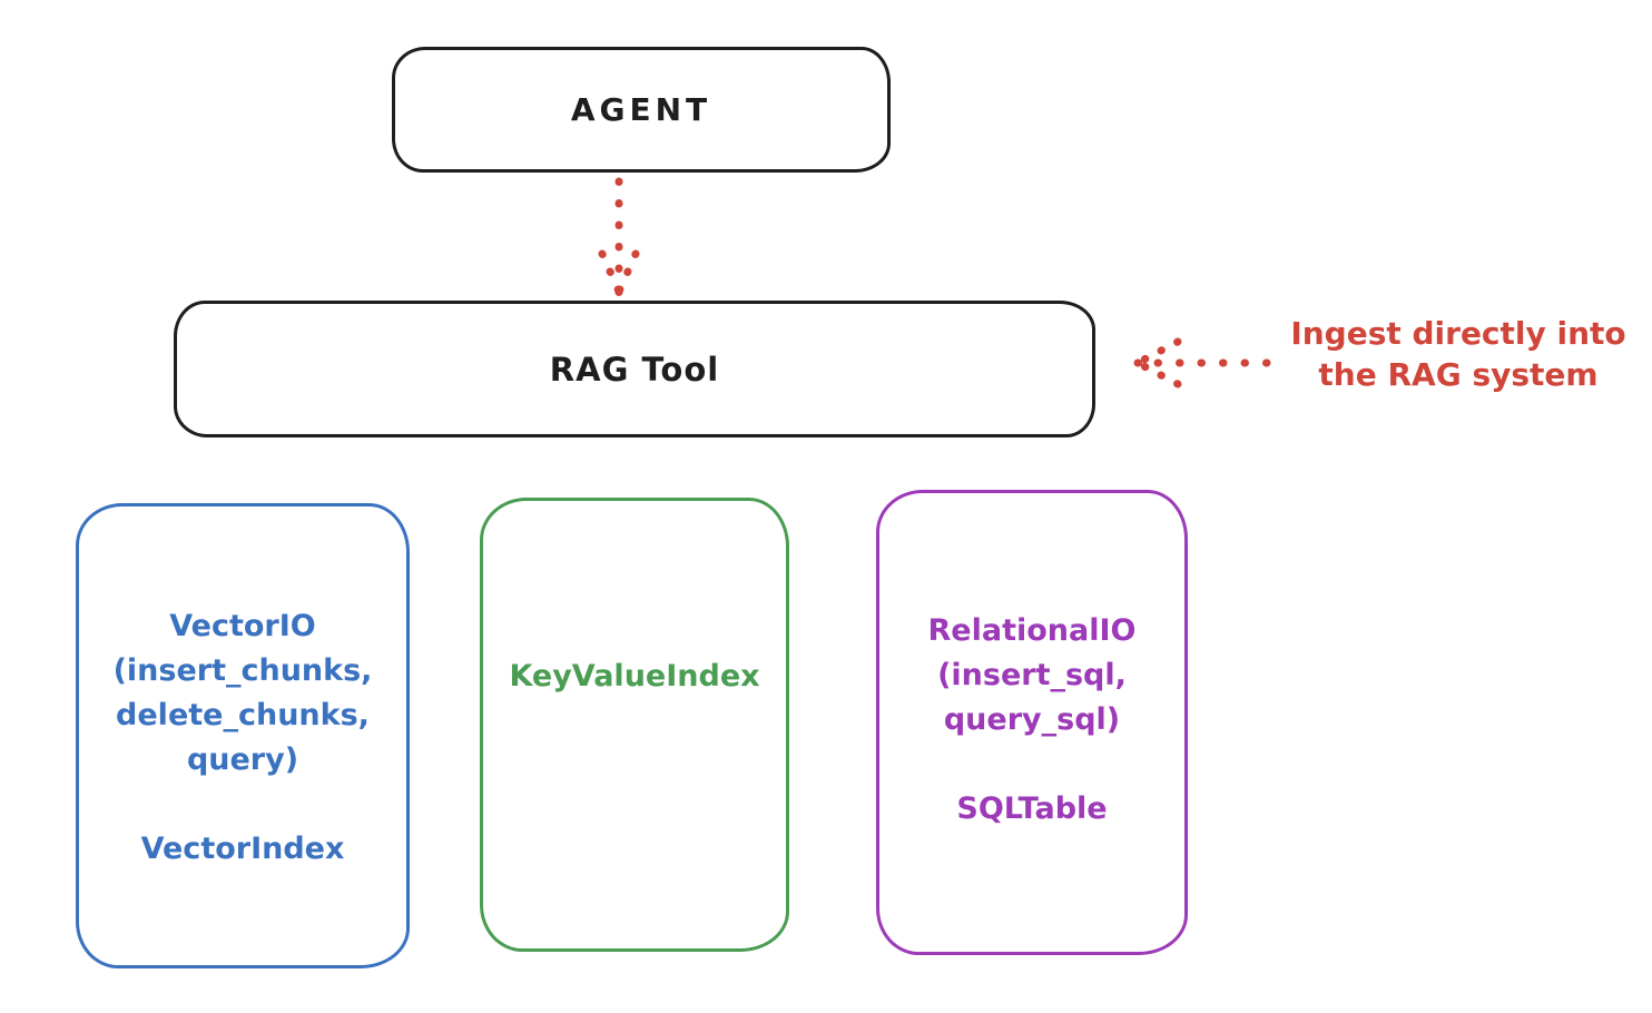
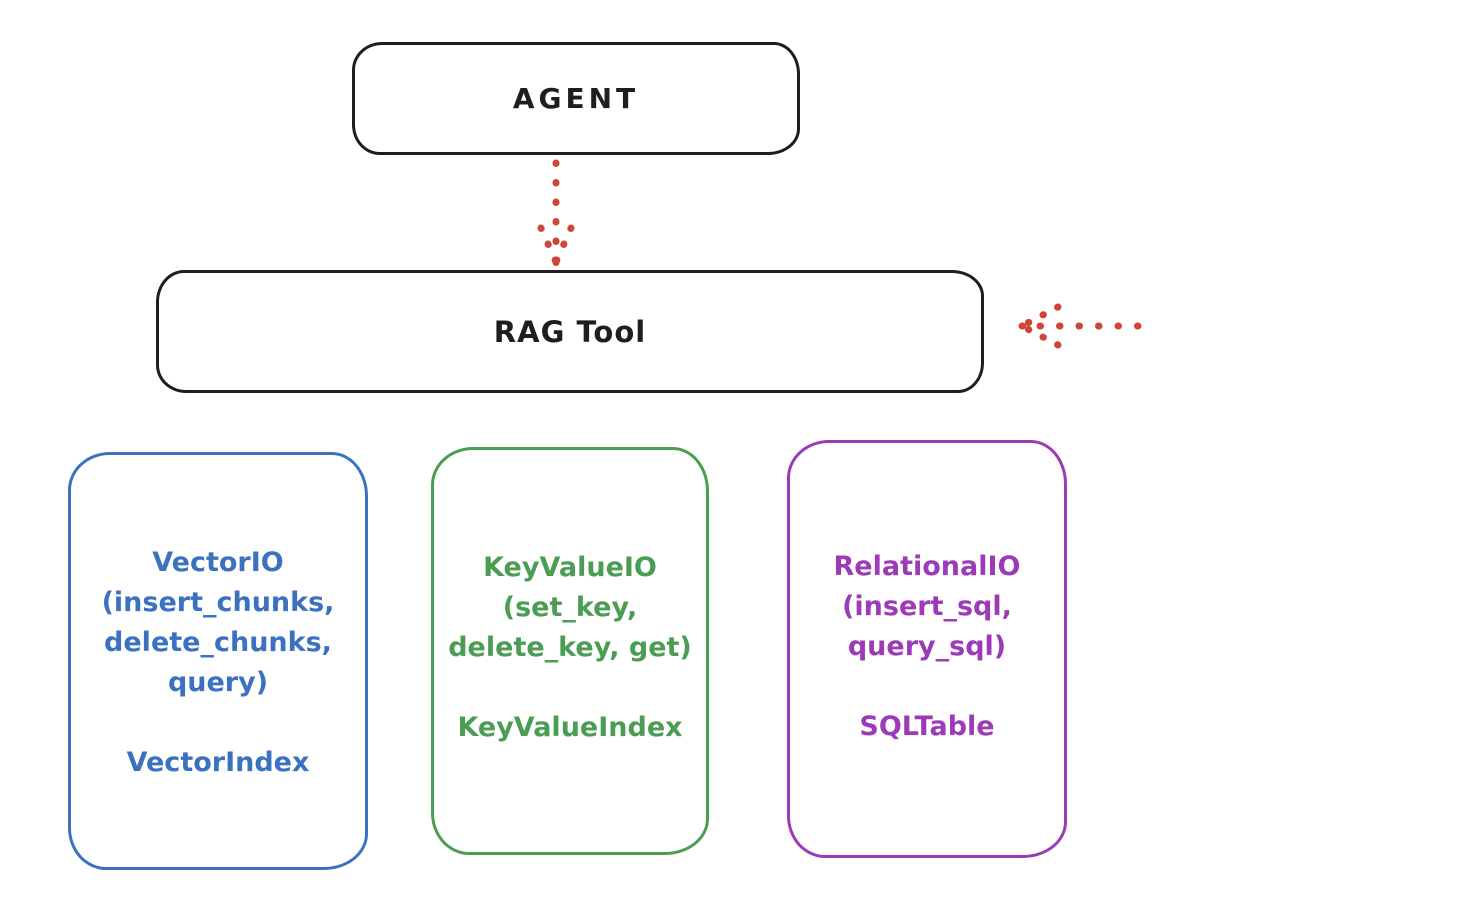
  AGENT
  RAG Tool
- Ingest directly into
- the RAG system
  VectorIO
  (insert_chunks,
  delete_chunks,
  query)
  VectorIndex
+ KeyValueIO
+ (set_key,
+ delete_key, get)
  KeyValueIndex
  RelationalIO
  (insert_sql,
  query_sql)
  SQLTable
